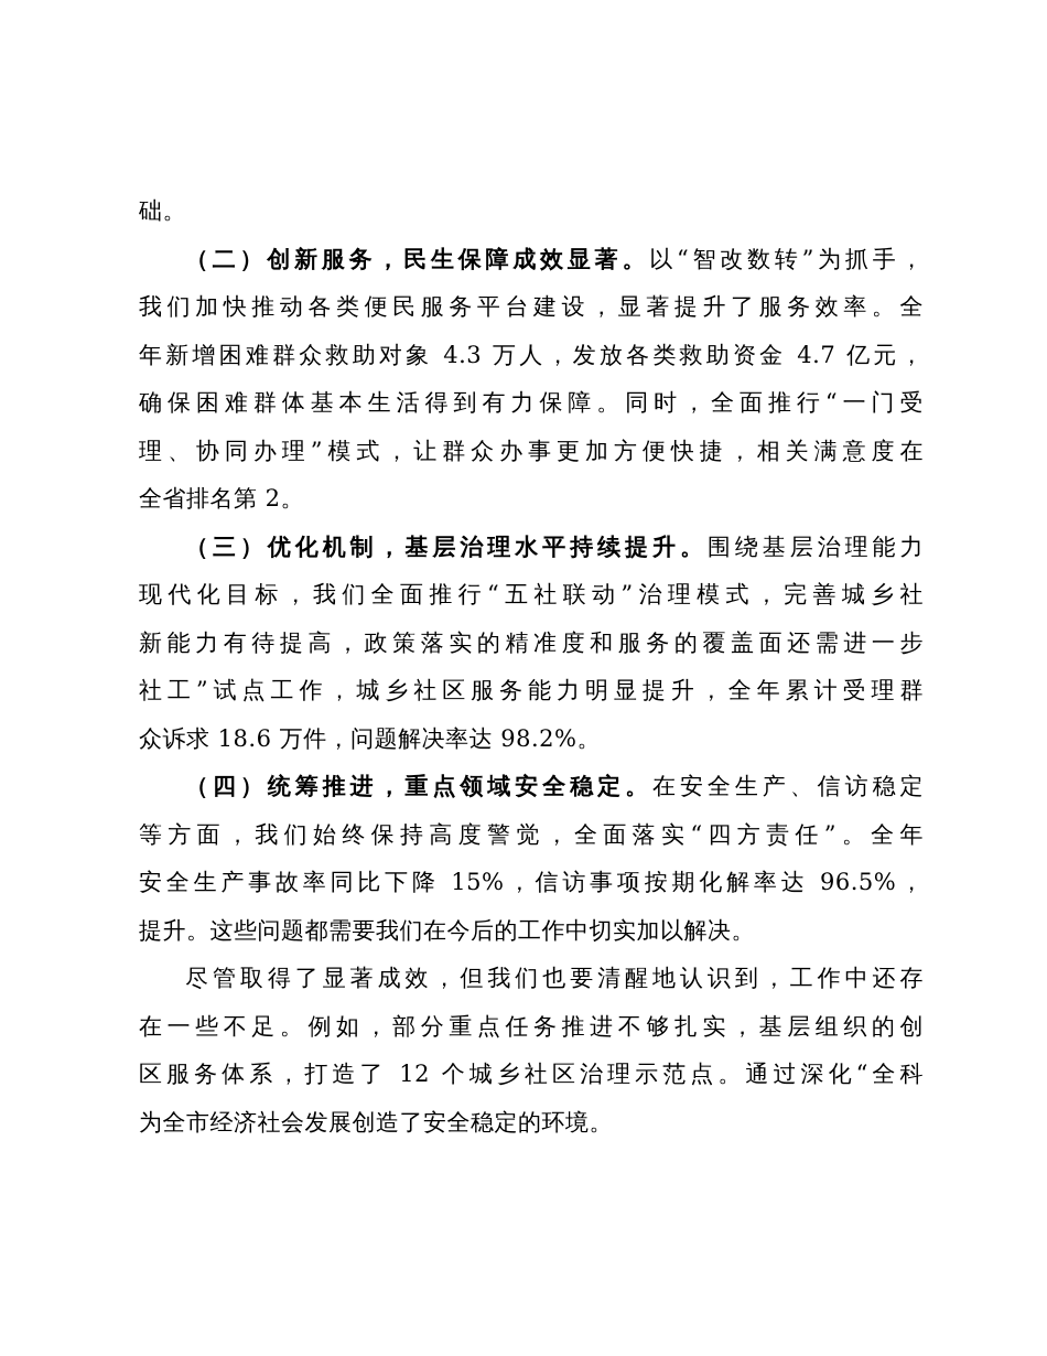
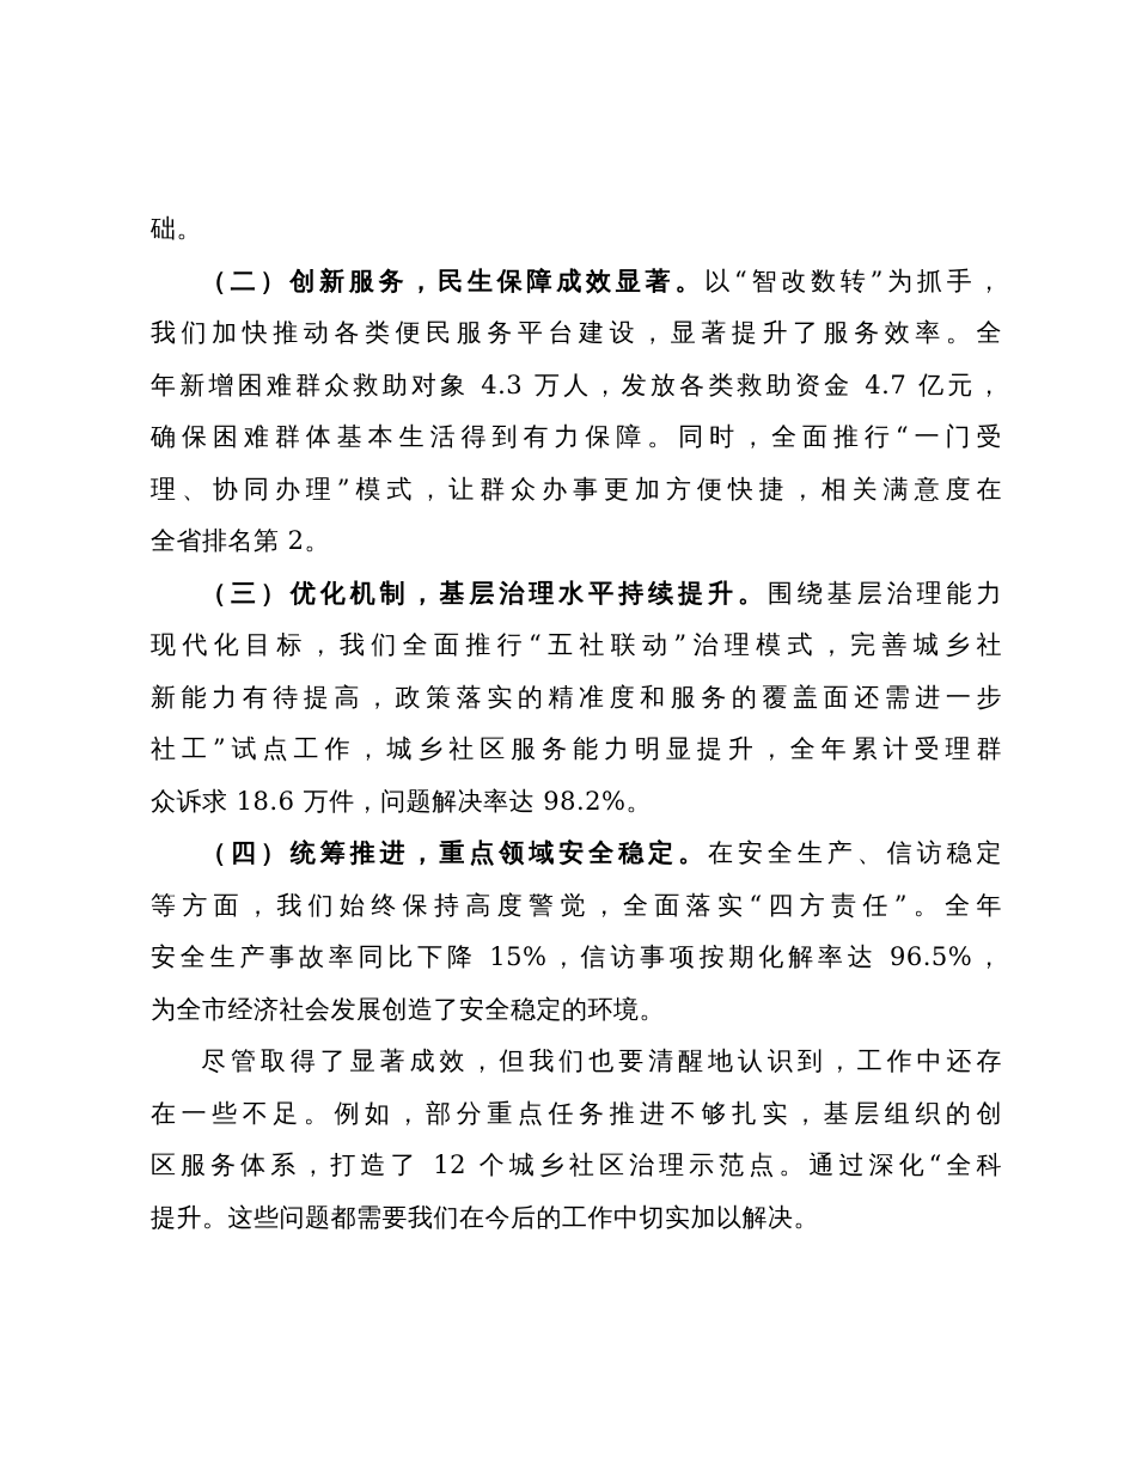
  础。
  （二）创新服务，民生保障成效显著。以“智改数转”为抓手，
  我们加快推动各类便民服务平台建设，显著提升了服务效率。全
  年新增困难群众救助对象 4.3 万人，发放各类救助资金 4.7 亿元，
  确保困难群体基本生活得到有力保障。同时，全面推行“一门受
  理、协同办理”模式，让群众办事更加方便快捷，相关满意度在
  全省排名第 2。
  （三）优化机制，基层治理水平持续提升。围绕基层治理能力
  现代化目标，我们全面推行“五社联动”治理模式，完善城乡社
  新能力有待提高，政策落实的精准度和服务的覆盖面还需进一步
  社工”试点工作，城乡社区服务能力明显提升，全年累计受理群
  众诉求 18.6 万件，问题解决率达 98.2%。
  （四）统筹推进，重点领域安全稳定。在安全生产、信访稳定
  等方面，我们始终保持高度警觉，全面落实“四方责任”。全年
  安全生产事故率同比下降 15%，信访事项按期化解率达 96.5%，
- 提升。这些问题都需要我们在今后的工作中切实加以解决。
+ 为全市经济社会发展创造了安全稳定的环境。
  尽管取得了显著成效，但我们也要清醒地认识到，工作中还存
  在一些不足。例如，部分重点任务推进不够扎实，基层组织的创
  区服务体系，打造了 12 个城乡社区治理示范点。通过深化“全科
- 为全市经济社会发展创造了安全稳定的环境。
+ 提升。这些问题都需要我们在今后的工作中切实加以解决。
